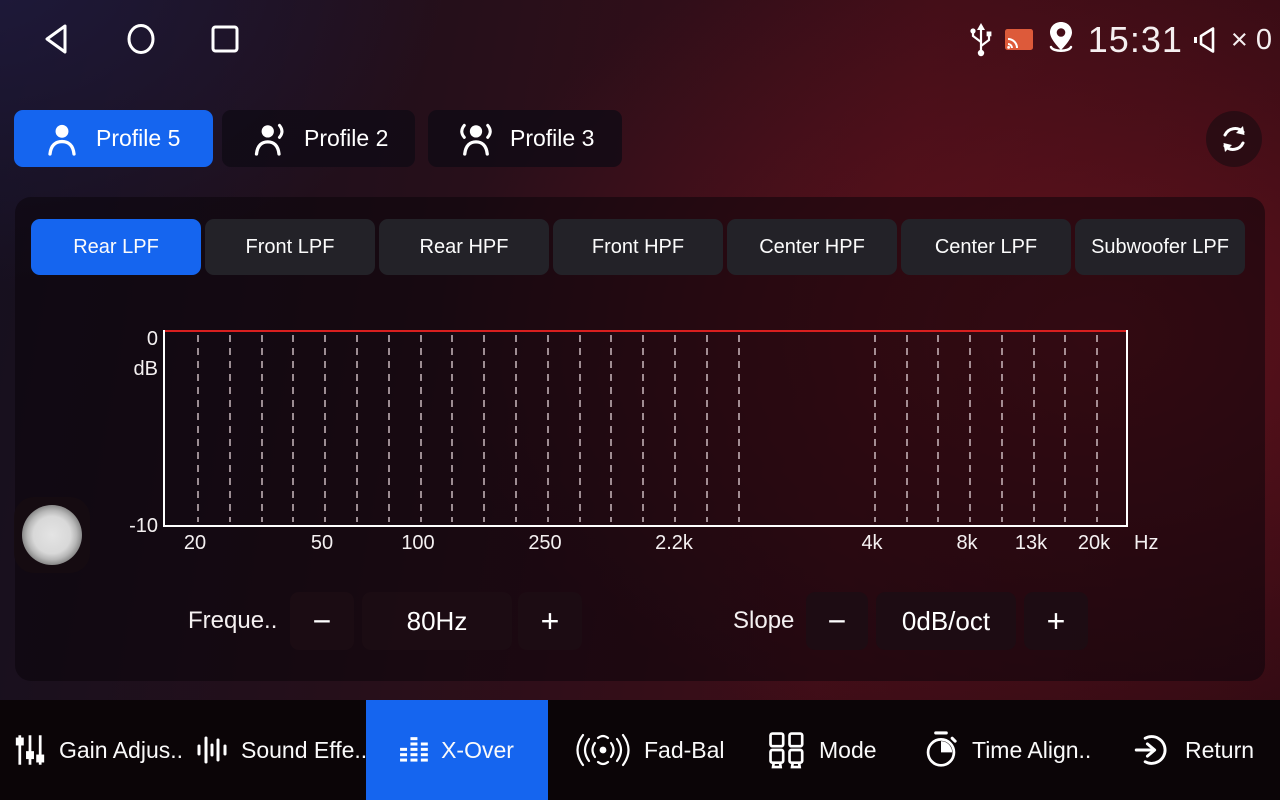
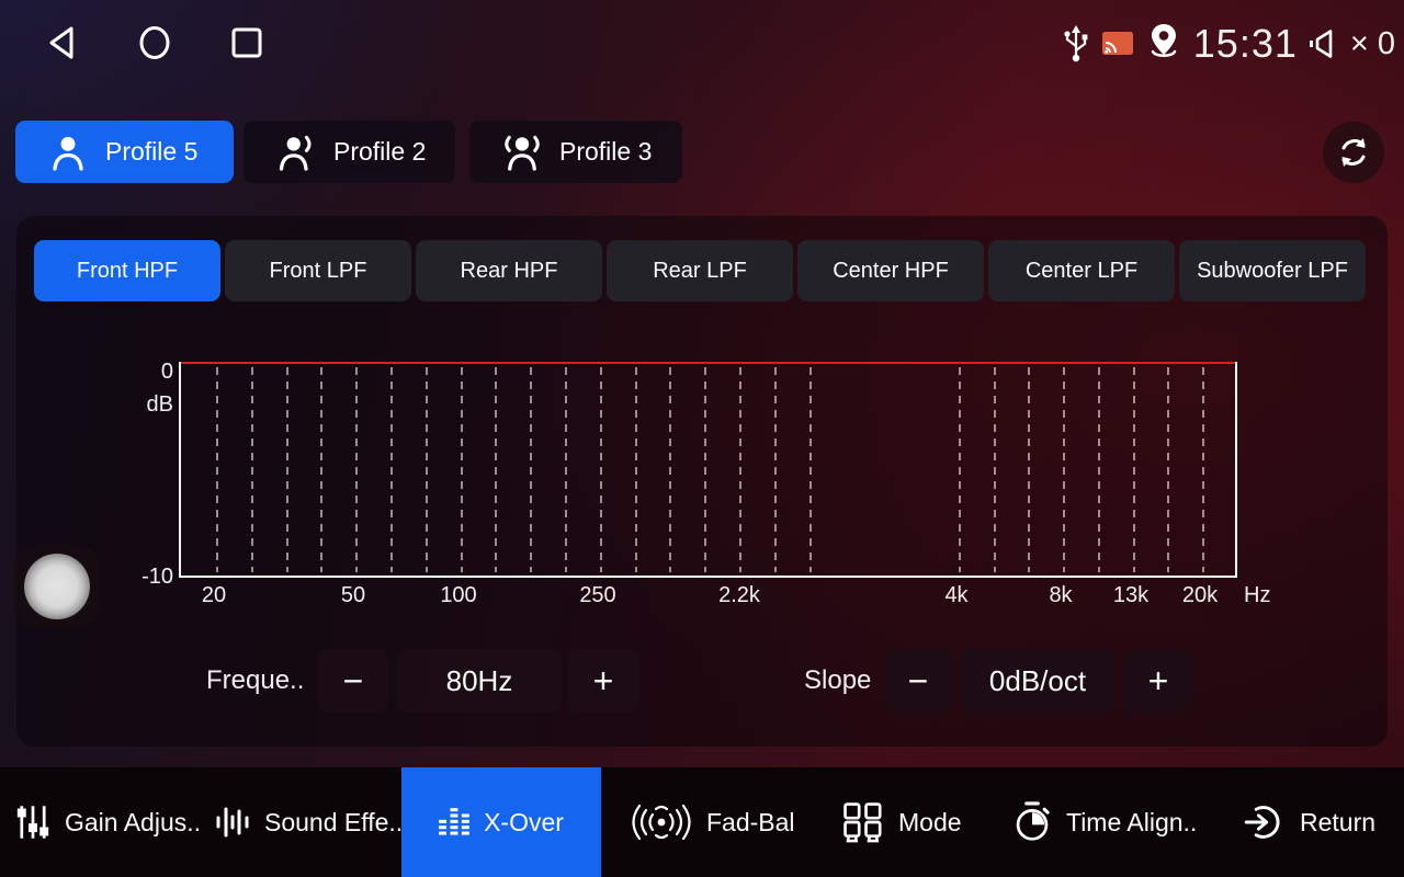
  15:31
  × 0
  Profile 5
  Profile 2
  Profile 3
- Rear LPF
+ Front HPF
  Front LPF
  Rear HPF
- Front HPF
+ Rear LPF
  Center HPF
  Center LPF
  Subwoofer LPF
  0
  dB
  -10
  20
  50
  100
  250
  2.2k
  4k
  8k
  13k
  20k
  Hz
  Freque..
  −
  80Hz
  +
  Slope
  −
  0dB/oct
  +
  Gain Adjus..
  Sound Effe..
  X-Over
  Fad-Bal
  Mode
  Time Align..
  Return
